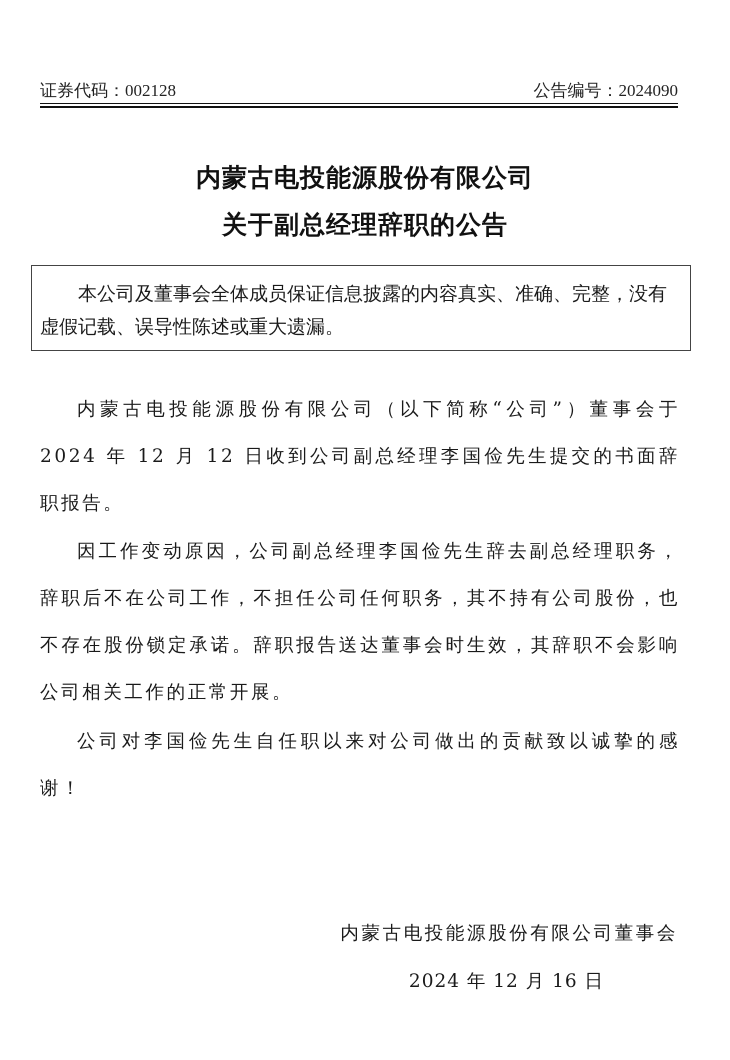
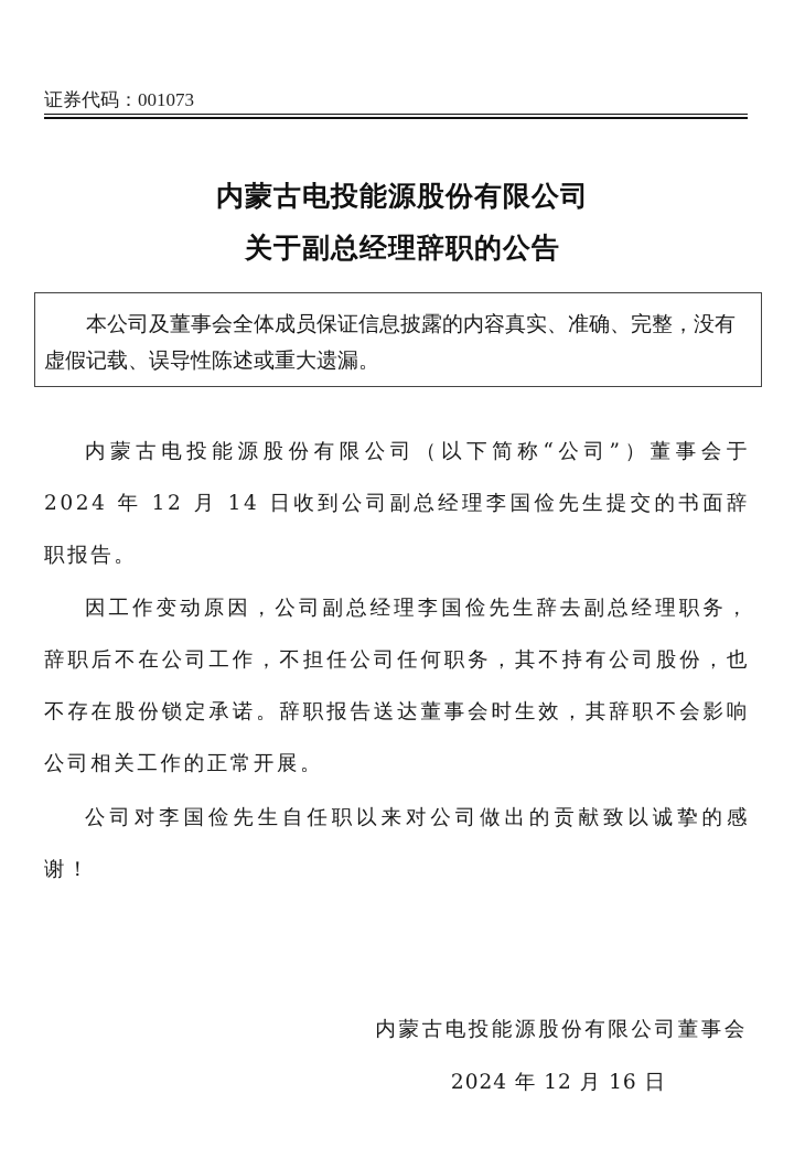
- 证券代码：002128
+ 证券代码：001073
- 公告编号：2024090
  内蒙古电投能源股份有限公司
  关于副总经理辞职的公告
  本公司及董事会全体成员保证信息披露的内容真实、准确、完整，没有虚假记载、误导性陈述或重大遗漏。
- 内蒙古电投能源股份有限公司（以下简称“公司”）董事会于2024 年 12 月 12 日收到公司副总经理李国俭先生提交的书面辞职报告。
+ 内蒙古电投能源股份有限公司（以下简称“公司”）董事会于2024 年 12 月 14 日收到公司副总经理李国俭先生提交的书面辞职报告。
  因工作变动原因，公司副总经理李国俭先生辞去副总经理职务，辞职后不在公司工作，不担任公司任何职务，其不持有公司股份，也不存在股份锁定承诺。辞职报告送达董事会时生效，其辞职不会影响公司相关工作的正常开展。
  公司对李国俭先生自任职以来对公司做出的贡献致以诚挚的感谢！
  内蒙古电投能源股份有限公司董事会
  2024 年 12 月 16 日
